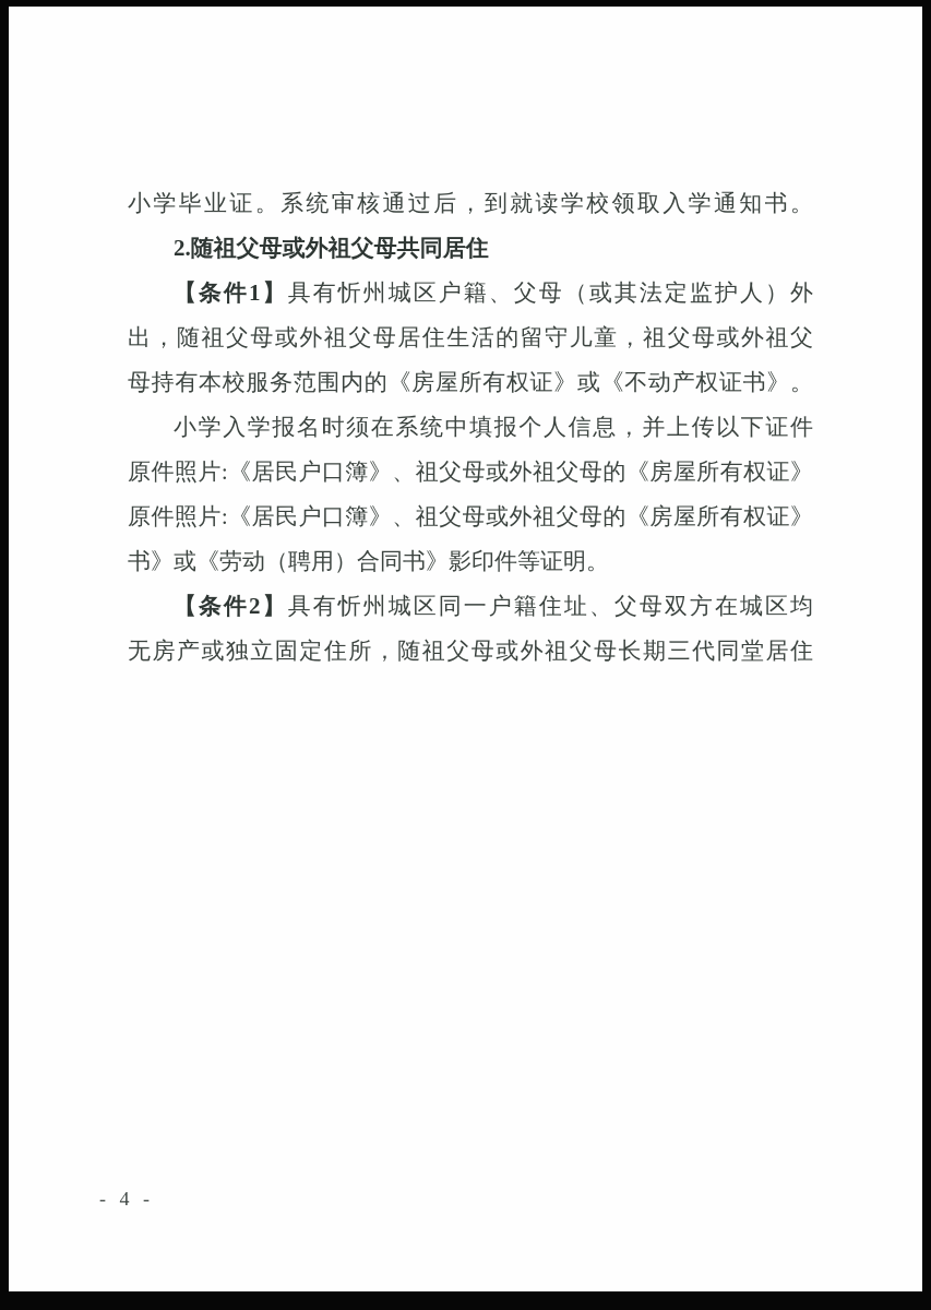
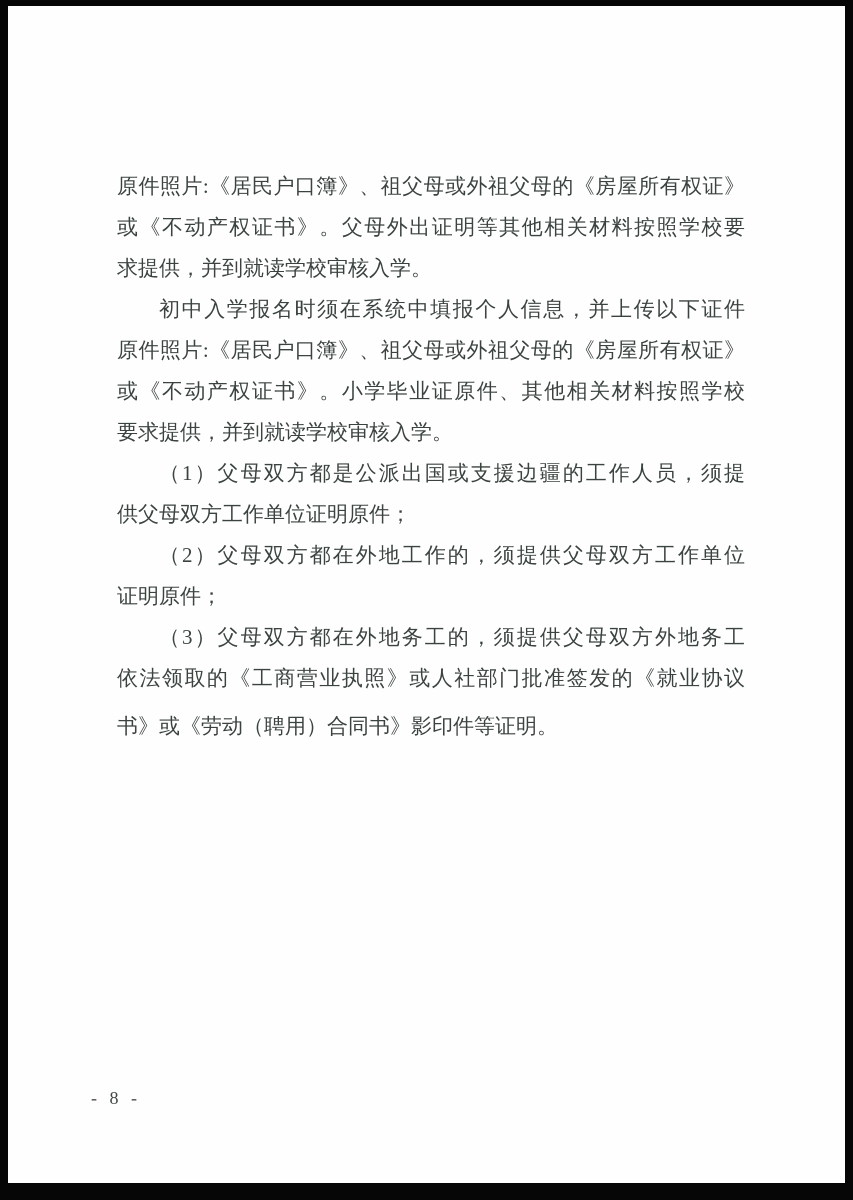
- 小学毕业证。系统审核通过后，到就读学校领取入学通知书。
- 2.随祖父母或外祖父母共同居住
- 【条件1】具有忻州城区户籍、父母（或其法定监护人）外
- 出，随祖父母或外祖父母居住生活的留守儿童，祖父母或外祖父
- 母持有本校服务范围内的《房屋所有权证》或《不动产权证书》。
- 小学入学报名时须在系统中填报个人信息，并上传以下证件
  原件照片:《居民户口簿》、祖父母或外祖父母的《房屋所有权证》
+ 或《不动产权证书》。父母外出证明等其他相关材料按照学校要
+ 求提供，并到就读学校审核入学。
+ 初中入学报名时须在系统中填报个人信息，并上传以下证件
  原件照片:《居民户口簿》、祖父母或外祖父母的《房屋所有权证》
+ 或《不动产权证书》。小学毕业证原件、其他相关材料按照学校
+ 要求提供，并到就读学校审核入学。
+ （1）父母双方都是公派出国或支援边疆的工作人员，须提
+ 供父母双方工作单位证明原件；
+ （2）父母双方都在外地工作的，须提供父母双方工作单位
+ 证明原件；
+ （3）父母双方都在外地务工的，须提供父母双方外地务工
+ 依法领取的《工商营业执照》或人社部门批准签发的《就业协议
  书》或《劳动（聘用）合同书》影印件等证明。
- 【条件2】具有忻州城区同一户籍住址、父母双方在城区均
- 无房产或独立固定住所，随祖父母或外祖父母长期三代同堂居住
- - 4 -
+ - 8 -
